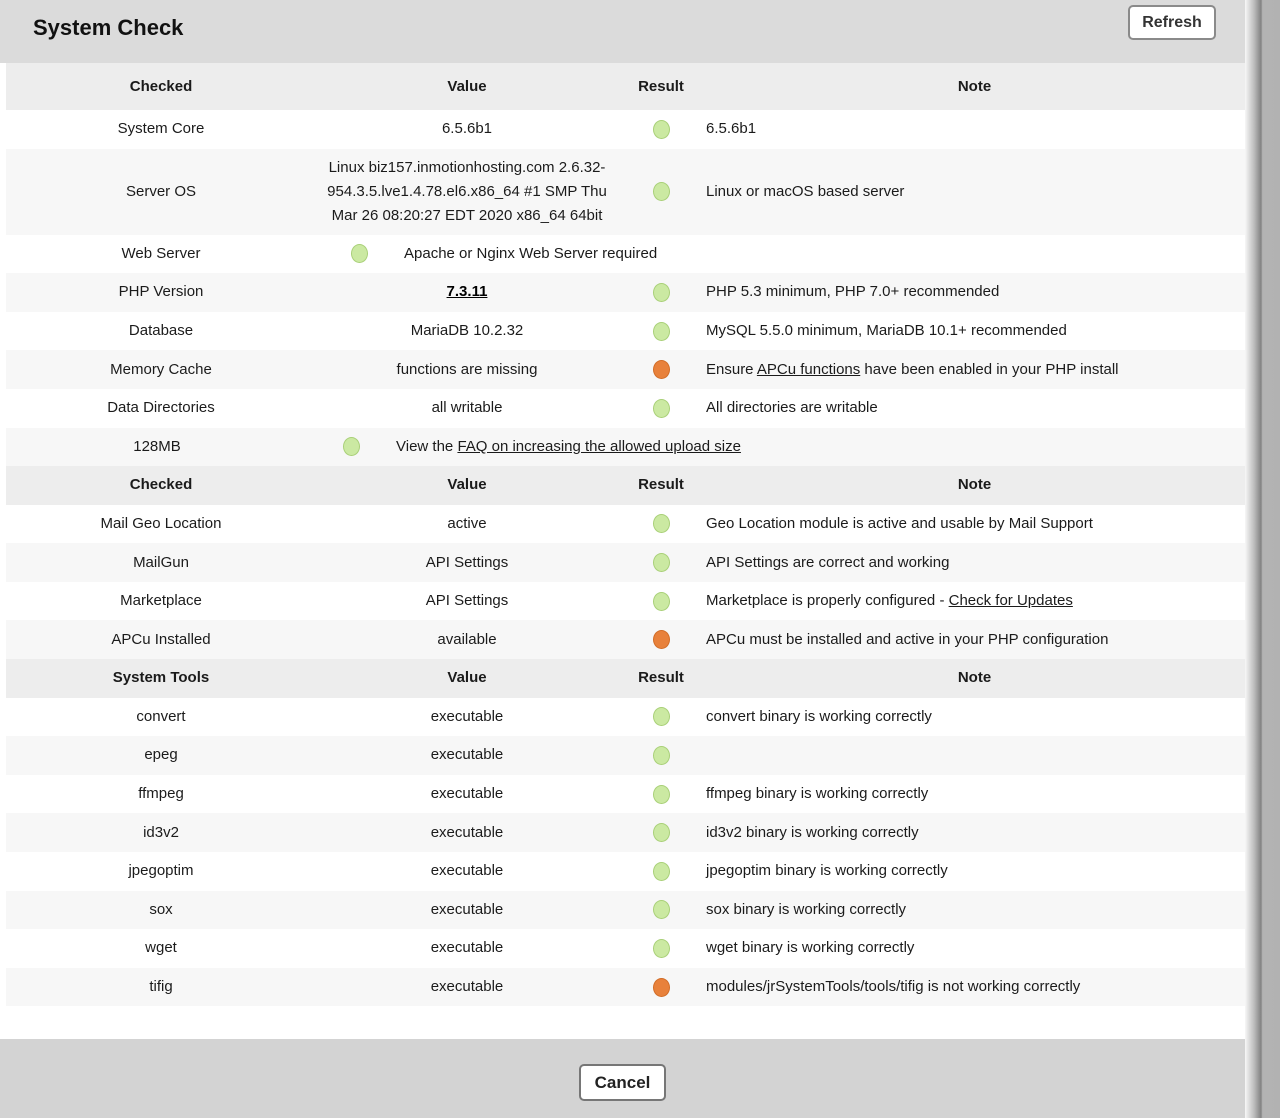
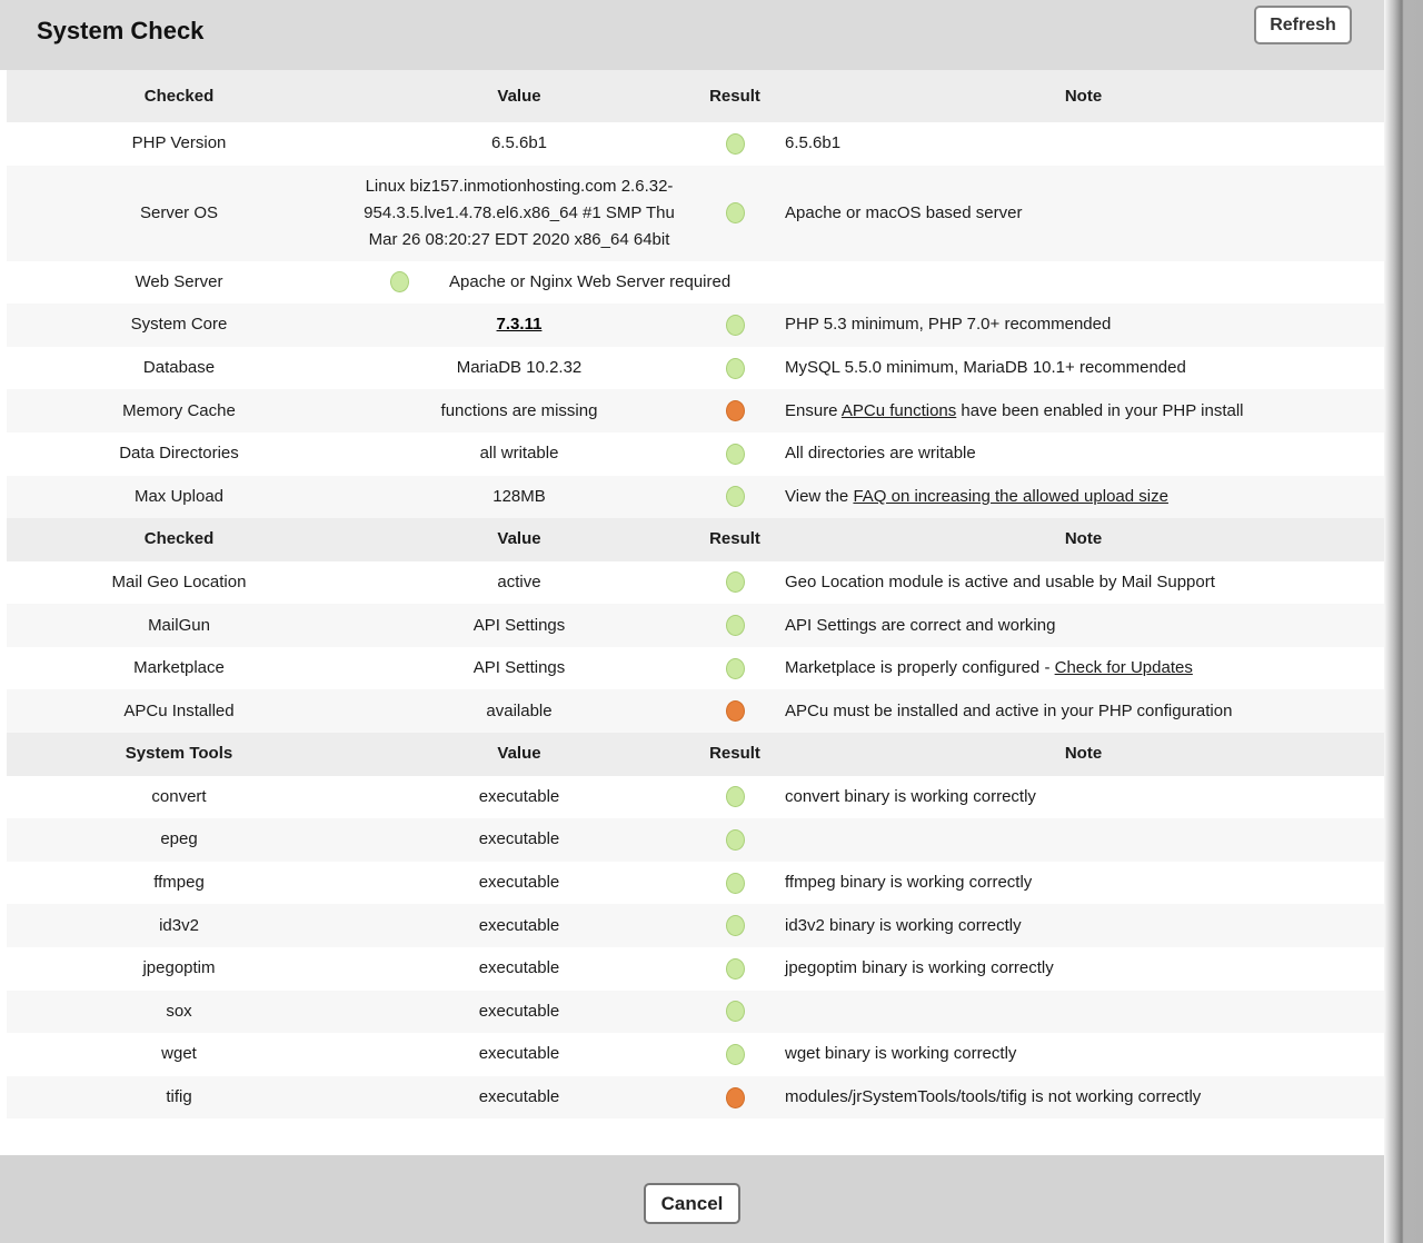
  System Check
  Refresh
  Checked
  Value
  Result
  Note
- System Core
+ PHP Version
  6.5.6b1
  6.5.6b1
  Server OS
  Linux biz157.inmotionhosting.com 2.6.32-954.3.5.lve1.4.78.el6.x86_64 #1 SMP Thu Mar 26 08:20:27 EDT 2020 x86_64 64bit
- Linux or macOS based server
+ Apache or macOS based server
  Web Server
  Apache or Nginx Web Server required
- PHP Version
+ System Core
  7.3.11
  PHP 5.3 minimum, PHP 7.0+ recommended
  Database
  MariaDB 10.2.32
  MySQL 5.5.0 minimum, MariaDB 10.1+ recommended
  Memory Cache
  functions are missing
  Ensure APCu functions have been enabled in your PHP install
  Data Directories
  all writable
  All directories are writable
+ Max Upload
  128MB
  View the FAQ on increasing the allowed upload size
  Checked
  Value
  Result
  Note
  Mail Geo Location
  active
  Geo Location module is active and usable by Mail Support
  MailGun
  API Settings
  API Settings are correct and working
  Marketplace
  API Settings
  Marketplace is properly configured - Check for Updates
  APCu Installed
  available
  APCu must be installed and active in your PHP configuration
  System Tools
  Value
  Result
  Note
  convert
  executable
  convert binary is working correctly
  epeg
  executable
  ffmpeg
  executable
  ffmpeg binary is working correctly
  id3v2
  executable
  id3v2 binary is working correctly
  jpegoptim
  executable
  jpegoptim binary is working correctly
  sox
  executable
- sox binary is working correctly
  wget
  executable
  wget binary is working correctly
  tifig
  executable
  modules/jrSystemTools/tools/tifig is not working correctly
  Cancel
